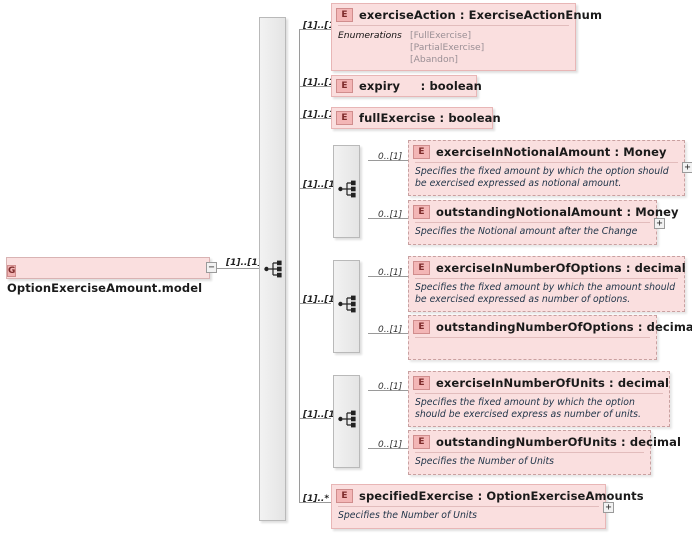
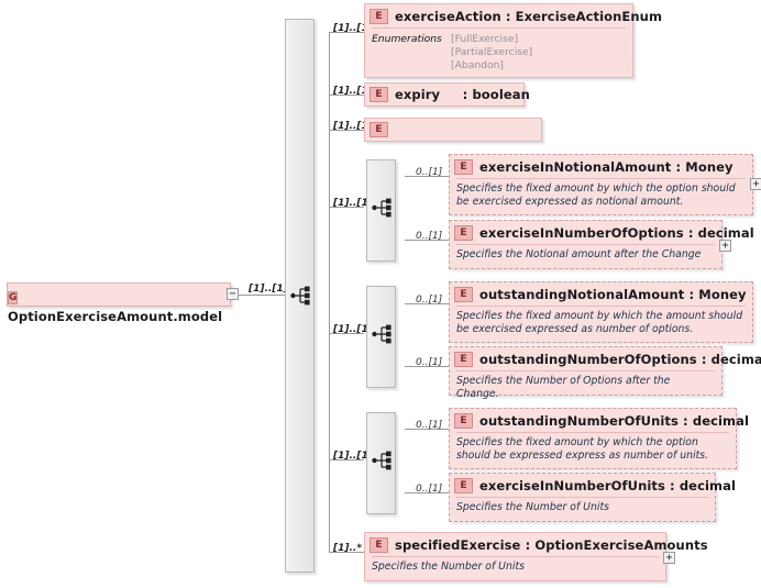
  G OptionExerciseAmount.model
  −
  [1]..[1
  [1]..[
  E
  exerciseAction : ExerciseActionEnum
  Enumerations
  [FullExercise]
  [PartialExercise]
  [Abandon]
  [1]..[
  E
  expiry : boolean
  [1]..[
  E
- fullExercise : boolean
  [1]..[1
  0..[1]
  E
  exerciseInNotionalAmount : Money
  Specifies the fixed amount by which the option should be exercised expressed as notional amount.
  +
  0..[1]
  E
- outstandingNotionalAmount : Money
+ exerciseInNumberOfOptions : decimal
  Specifies the Notional amount after the Change
  +
  [1]..[1
  0..[1]
  E
- exerciseInNumberOfOptions : decimal
+ outstandingNotionalAmount : Money
  Specifies the fixed amount by which the amount should be exercised expressed as number of options.
  0..[1]
  E
  outstandingNumberOfOptions : decima
+ Specifies the Number of Options after the Change.
  [1]..[1
  0..[1]
  E
- exerciseInNumberOfUnits : decimal
+ outstandingNumberOfUnits : decimal
- Specifies the fixed amount by which the option should be exercised express as number of units.
+ Specifies the fixed amount by which the option should be expressed express as number of units.
  0..[1]
  E
- outstandingNumberOfUnits : decimal
+ exerciseInNumberOfUnits : decimal
  Specifies the Number of Units
  [1]..*
  E
  specifiedExercise : OptionExerciseAmounts
  Specifies the Number of Units
  +
